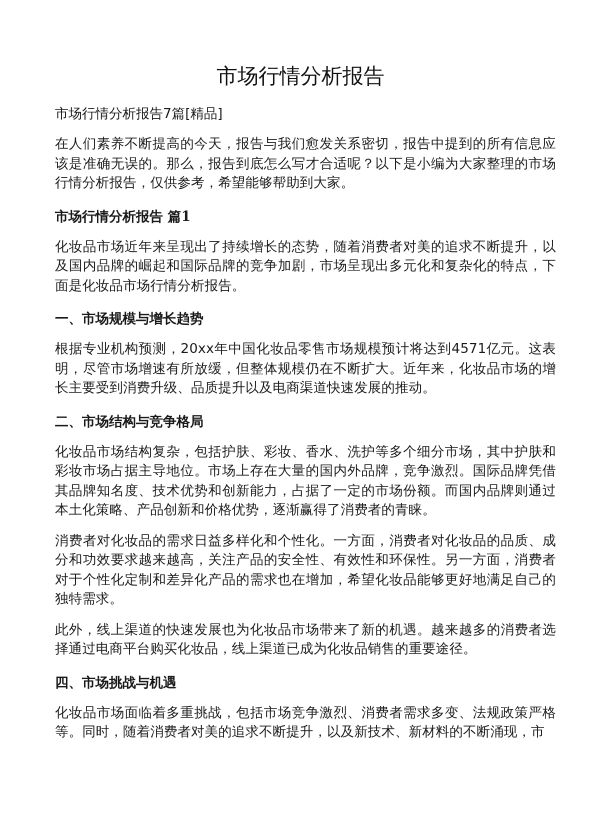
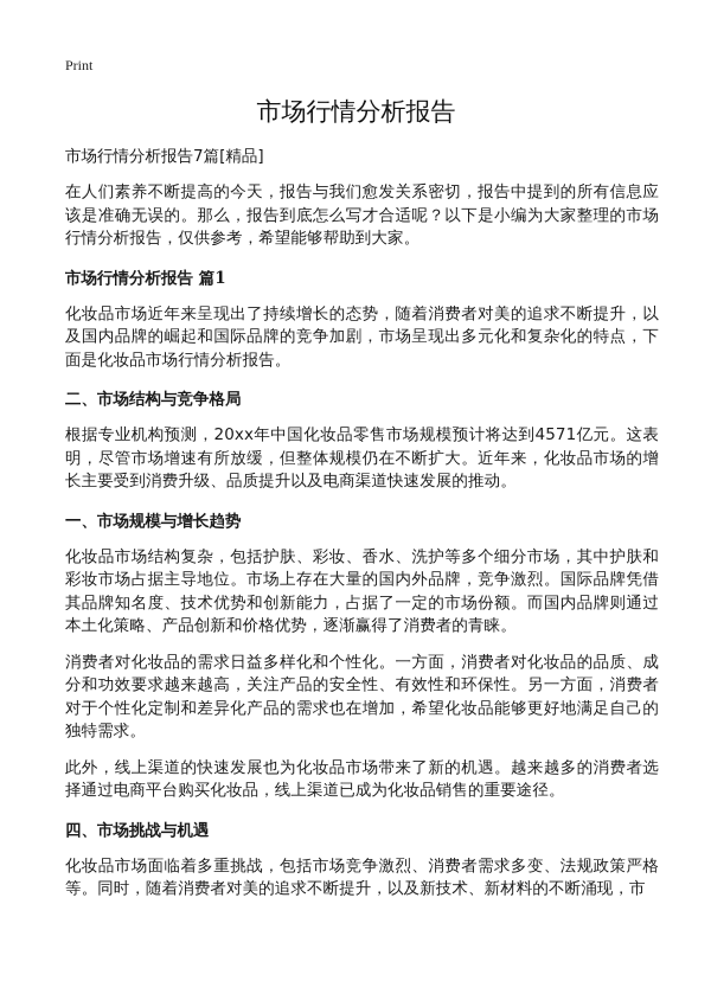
+ Print
  市场行情分析报告
  市场行情分析报告7篇[精品]
  在人们素养不断提高的今天，报告与我们愈发关系密切，报告中提到的所有信息应该是准确无误的。那么，报告到底怎么写才合适呢？以下是小编为大家整理的市场行情分析报告，仅供参考，希望能够帮助到大家。
  市场行情分析报告 篇1
  化妆品市场近年来呈现出了持续增长的态势，随着消费者对美的追求不断提升，以及国内品牌的崛起和国际品牌的竞争加剧，市场呈现出多元化和复杂化的特点，下面是化妆品市场行情分析报告。
- 一、市场规模与增长趋势
+ 二、市场结构与竞争格局
  根据专业机构预测，20xx年中国化妆品零售市场规模预计将达到4571亿元。这表明，尽管市场增速有所放缓，但整体规模仍在不断扩大。近年来，化妆品市场的增长主要受到消费升级、品质提升以及电商渠道快速发展的推动。
- 二、市场结构与竞争格局
+ 一、市场规模与增长趋势
  化妆品市场结构复杂，包括护肤、彩妆、香水、洗护等多个细分市场，其中护肤和彩妆市场占据主导地位。市场上存在大量的国内外品牌，竞争激烈。国际品牌凭借其品牌知名度、技术优势和创新能力，占据了一定的市场份额。而国内品牌则通过本土化策略、产品创新和价格优势，逐渐赢得了消费者的青睐。
  消费者对化妆品的需求日益多样化和个性化。一方面，消费者对化妆品的品质、成分和功效要求越来越高，关注产品的安全性、有效性和环保性。另一方面，消费者对于个性化定制和差异化产品的需求也在增加，希望化妆品能够更好地满足自己的独特需求。
  此外，线上渠道的快速发展也为化妆品市场带来了新的机遇。越来越多的消费者选择通过电商平台购买化妆品，线上渠道已成为化妆品销售的重要途径。
  四、市场挑战与机遇
  化妆品市场面临着多重挑战，包括市场竞争激烈、消费者需求多变、法规政策严格等。同时，随着消费者对美的追求不断提升，以及新技术、新材料的不断涌现，市
